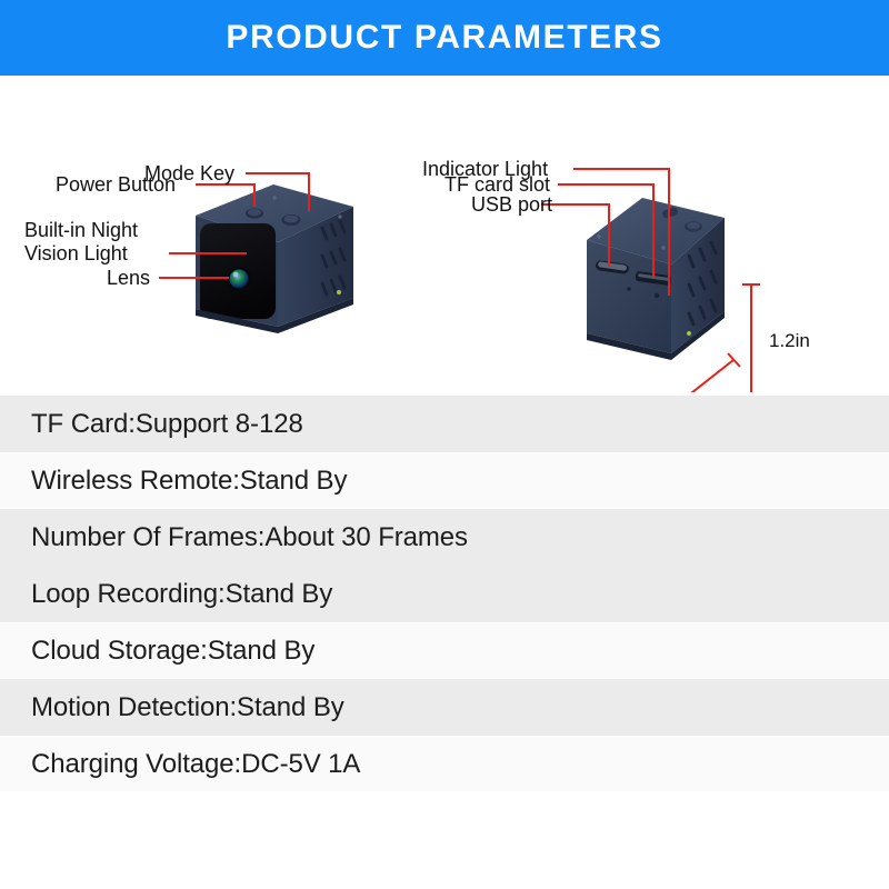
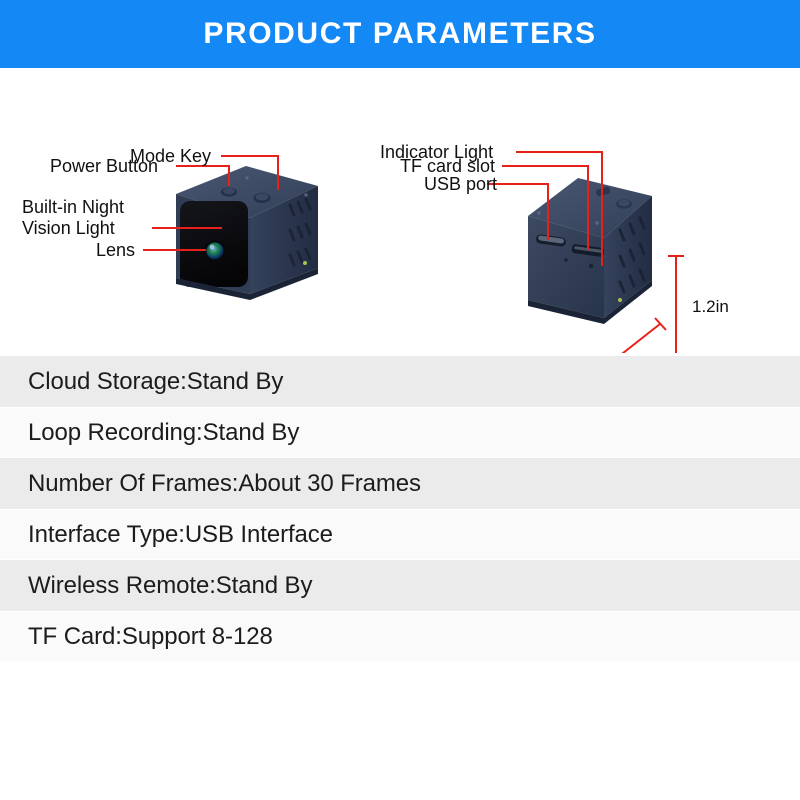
  PRODUCT PARAMETERS
  Mode Key
  Power Button
  Built-in Night
  Vision Light
  Lens
  Indicator Light
  TF card slot
  USB port
  1.2in
- TF Card:Support 8-128
+ Cloud Storage:Stand By
- Wireless Remote:Stand By
+ Loop Recording:Stand By
  Number Of Frames:About 30 Frames
+ Interface Type:USB Interface
- Loop Recording:Stand By
+ Wireless Remote:Stand By
- Cloud Storage:Stand By
+ TF Card:Support 8-128
- Motion Detection:Stand By
- Charging Voltage:DC-5V 1A
